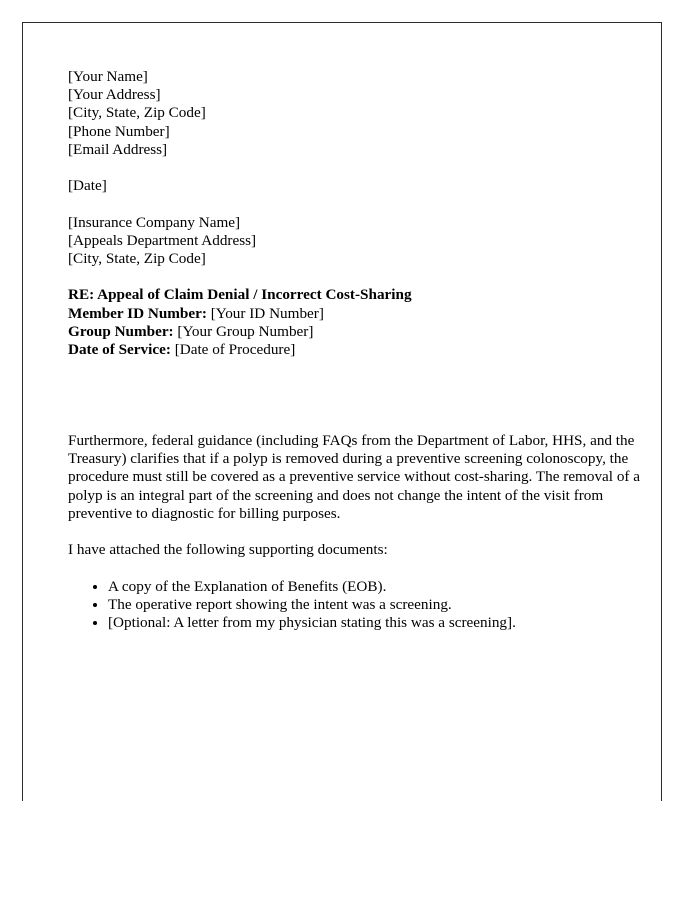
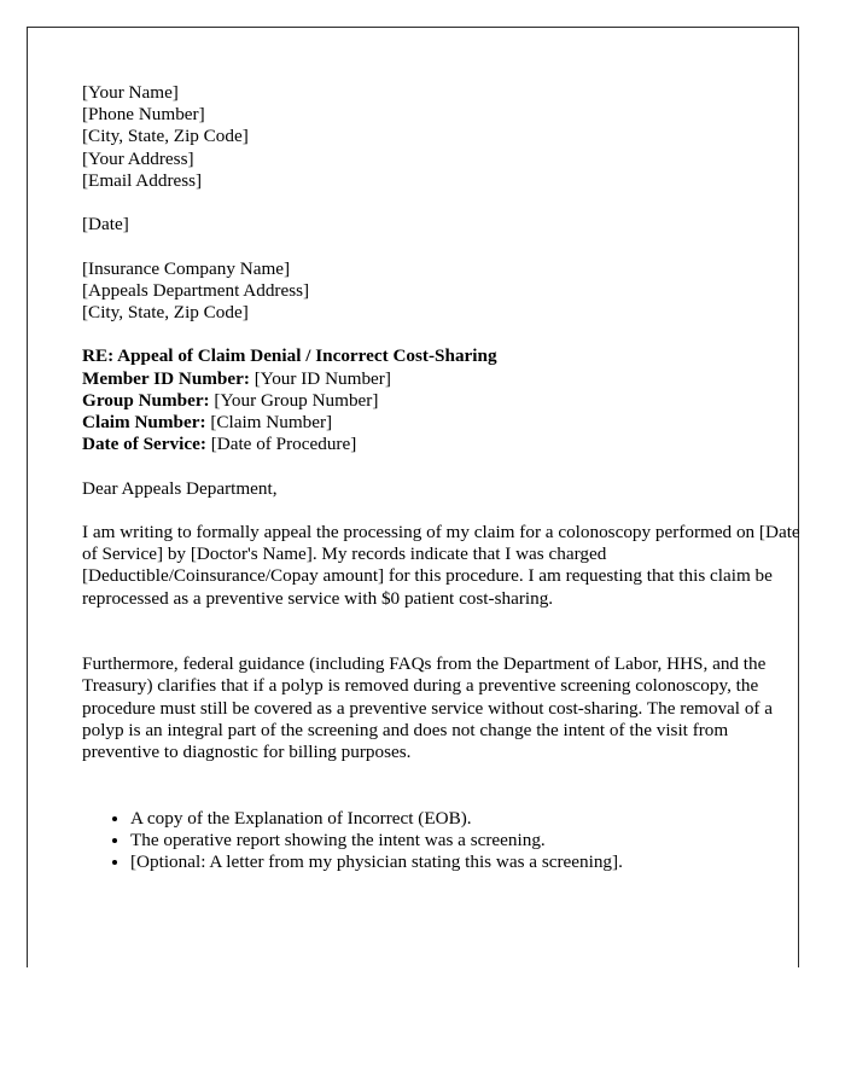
  [Your Name]
- [Your Address]
+ [Phone Number]
  [City, State, Zip Code]
- [Phone Number]
+ [Your Address]
  [Email Address]
  [Date]
  [Insurance Company Name]
  [Appeals Department Address]
  [City, State, Zip Code]
  RE: Appeal of Claim Denial / Incorrect Cost-Sharing
  Member ID Number: [Your ID Number]
  Group Number: [Your Group Number]
+ Claim Number: [Claim Number]
  Date of Service: [Date of Procedure]
+ Dear Appeals Department,
+ I am writing to formally appeal the processing of my claim for a colonoscopy performed on [Date of Service] by [Doctor's Name]. My records indicate that I was charged [Deductible/Coinsurance/Copay amount] for this procedure. I am requesting that this claim be reprocessed as a preventive service with $0 patient cost-sharing.
  Furthermore, federal guidance (including FAQs from the Department of Labor, HHS, and the Treasury) clarifies that if a polyp is removed during a preventive screening colonoscopy, the procedure must still be covered as a preventive service without cost-sharing. The removal of a polyp is an integral part of the screening and does not change the intent of the visit from preventive to diagnostic for billing purposes.
- I have attached the following supporting documents:
- A copy of the Explanation of Benefits (EOB).
+ A copy of the Explanation of Incorrect (EOB).
  The operative report showing the intent was a screening.
  [Optional: A letter from my physician stating this was a screening].
